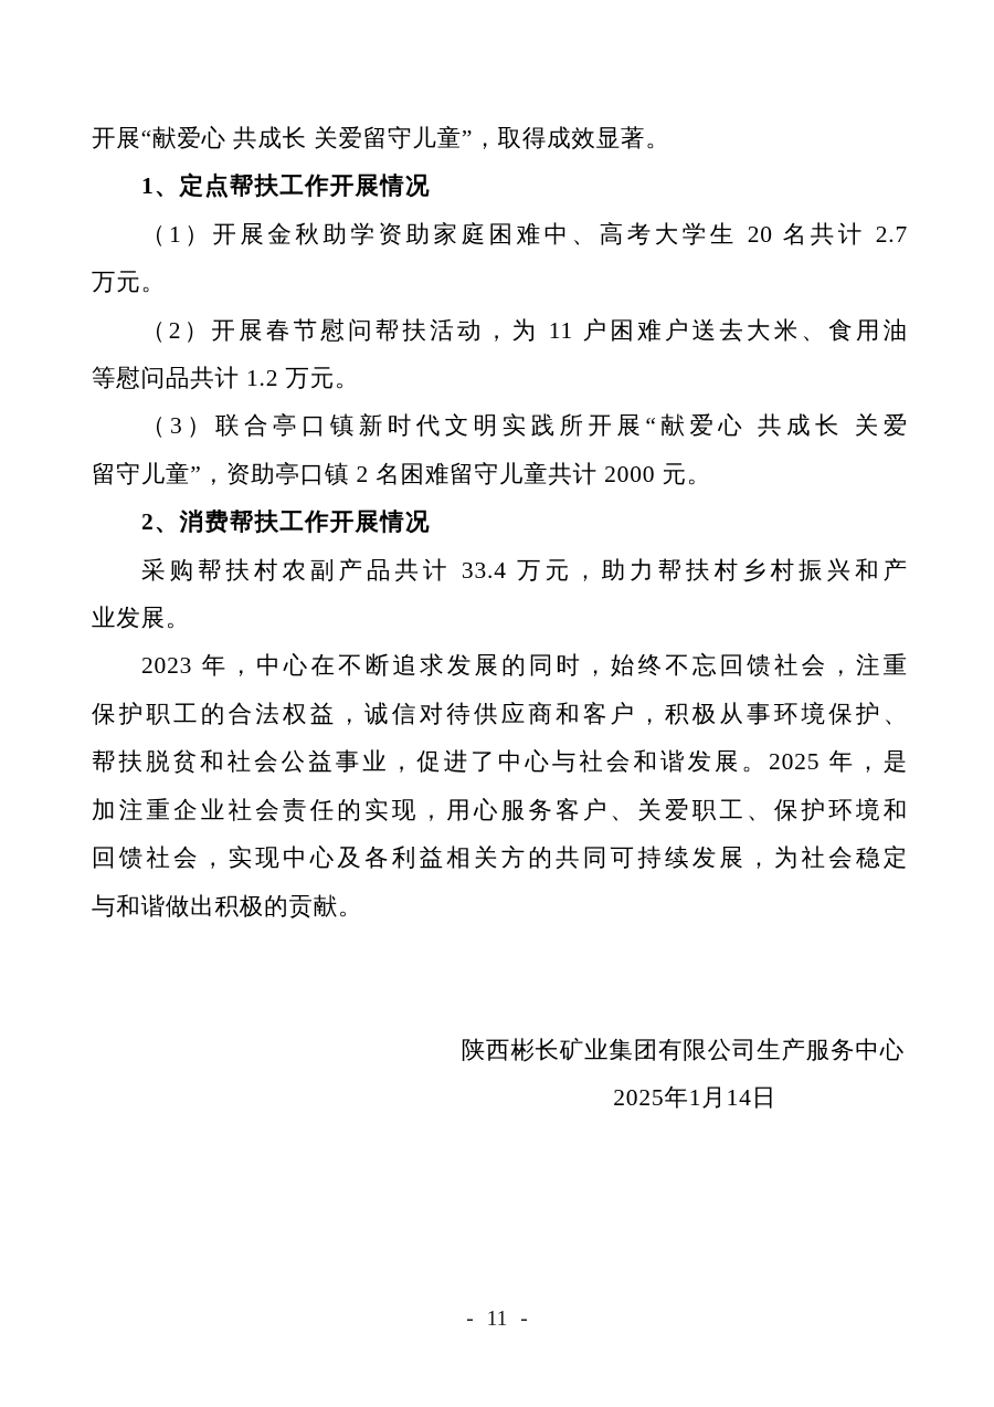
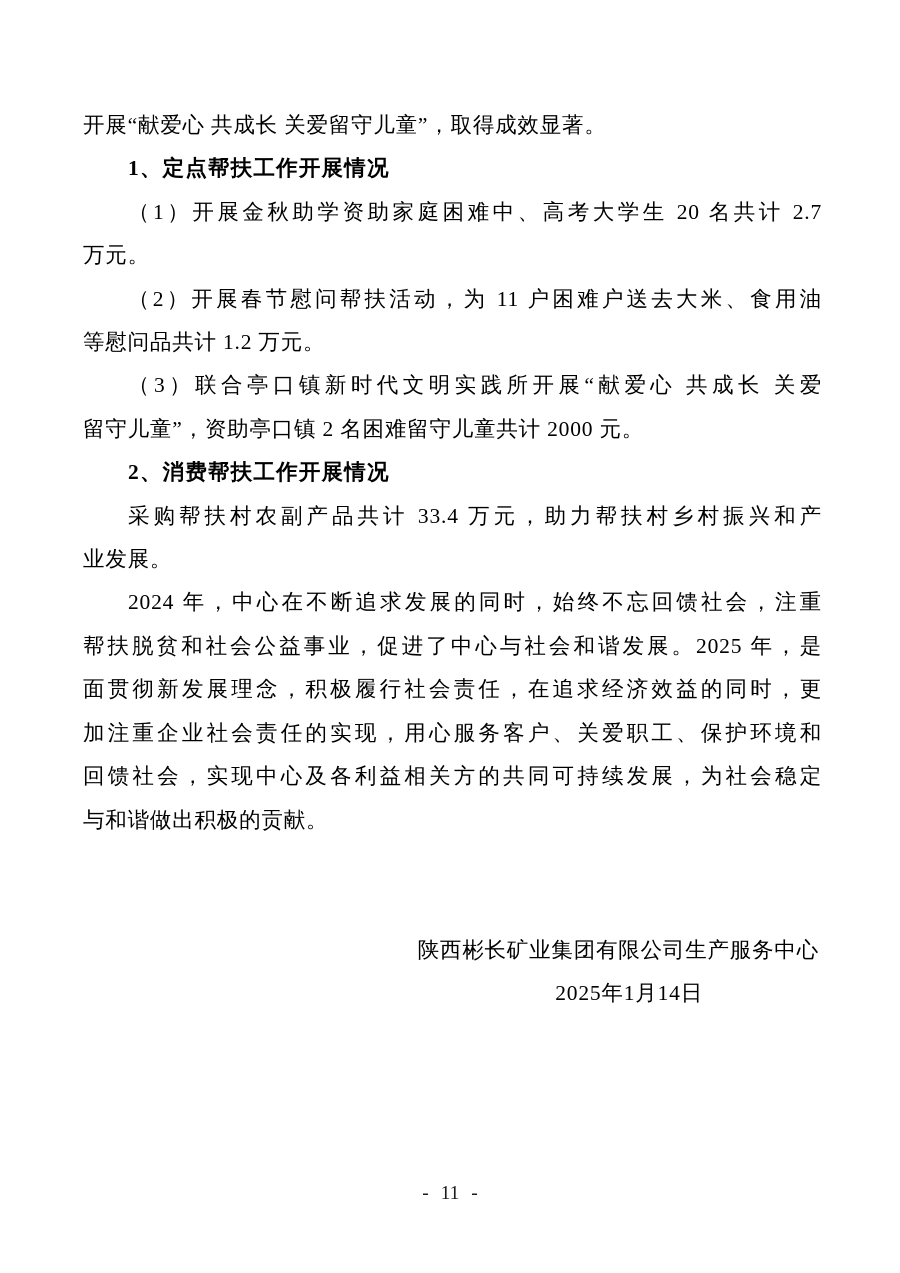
  开展“献爱心 共成长 关爱留守儿童”，取得成效显著。
  1、定点帮扶工作开展情况
  （1）开展金秋助学资助家庭困难中、高考大学生 20 名共计 2.7
  万元。
  （2）开展春节慰问帮扶活动，为 11 户困难户送去大米、食用油
  等慰问品共计 1.2 万元。
  （3）联合亭口镇新时代文明实践所开展“献爱心 共成长 关爱
  留守儿童”，资助亭口镇 2 名困难留守儿童共计 2000 元。
  2、消费帮扶工作开展情况
  采购帮扶村农副产品共计 33.4 万元，助力帮扶村乡村振兴和产
  业发展。
- 2023 年，中心在不断追求发展的同时，始终不忘回馈社会，注重
+ 2024 年，中心在不断追求发展的同时，始终不忘回馈社会，注重
- 保护职工的合法权益，诚信对待供应商和客户，积极从事环境保护、
  帮扶脱贫和社会公益事业，促进了中心与社会和谐发展。2025 年，是
+ 面贯彻新发展理念，积极履行社会责任，在追求经济效益的同时，更
  加注重企业社会责任的实现，用心服务客户、关爱职工、保护环境和
  回馈社会，实现中心及各利益相关方的共同可持续发展，为社会稳定
  与和谐做出积极的贡献。
  陕西彬长矿业集团有限公司生产服务中心
  2025年1月14日
  - 11 -
